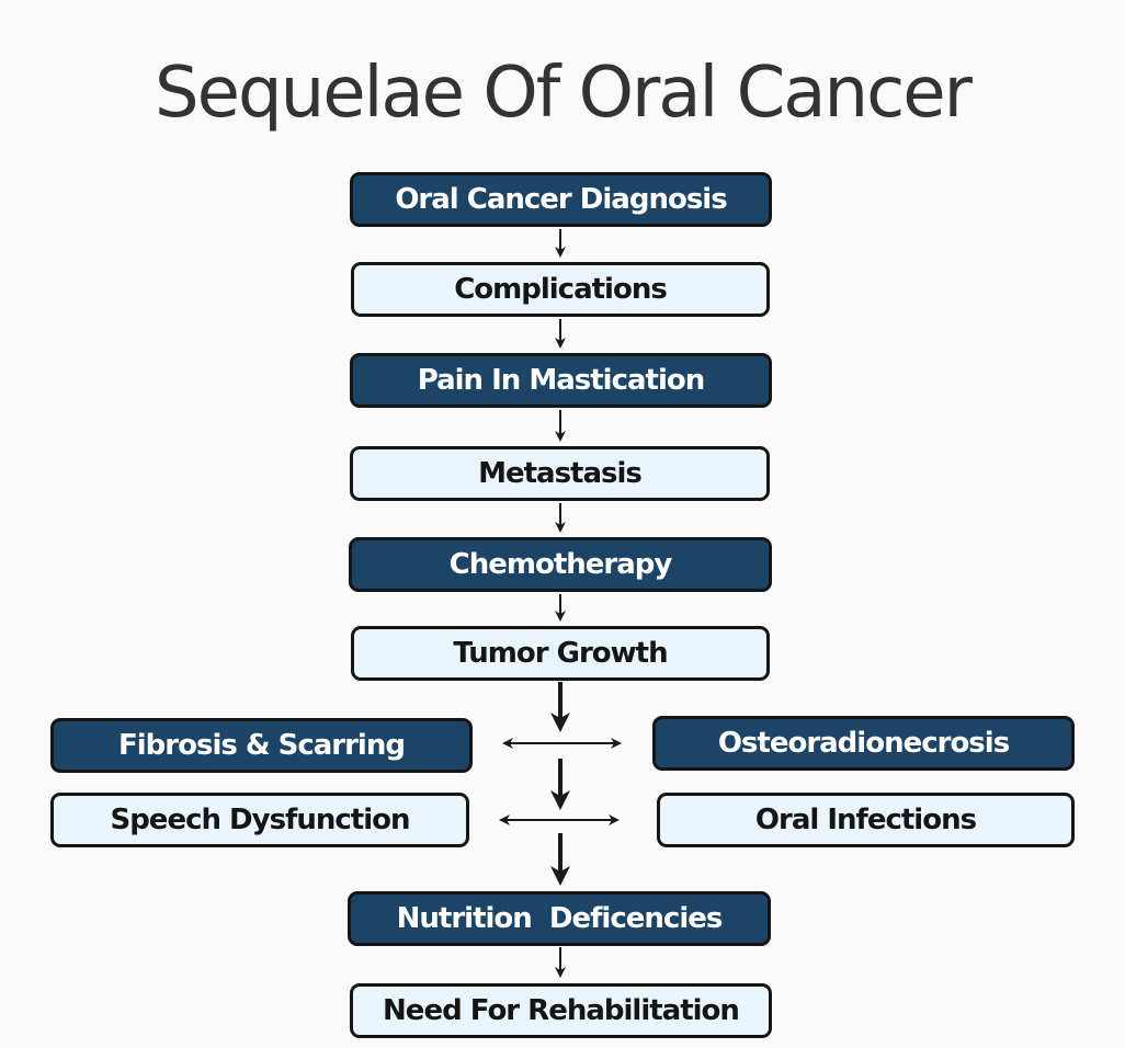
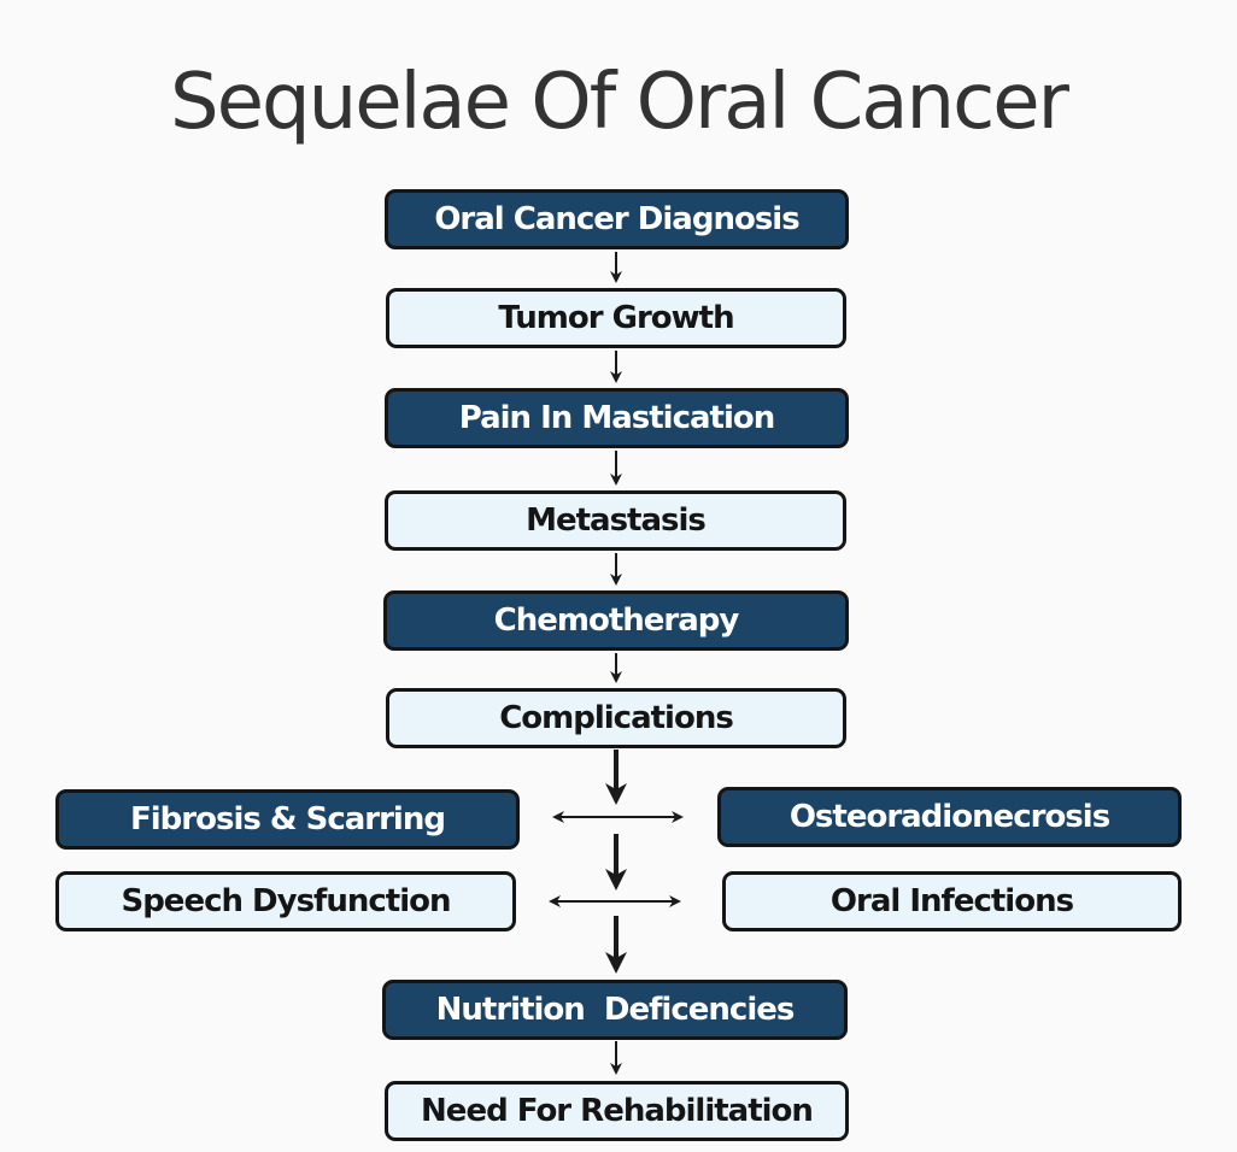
  Sequelae Of Oral Cancer
  Oral Cancer Diagnosis
- Complications
+ Tumor Growth
  Pain In Mastication
  Metastasis
  Chemotherapy
- Tumor Growth
+ Complications
  Fibrosis & Scarring
  Speech Dysfunction
  Osteoradionecrosis
  Oral Infections
  Nutrition Deficencies
  Need For Rehabilitation
